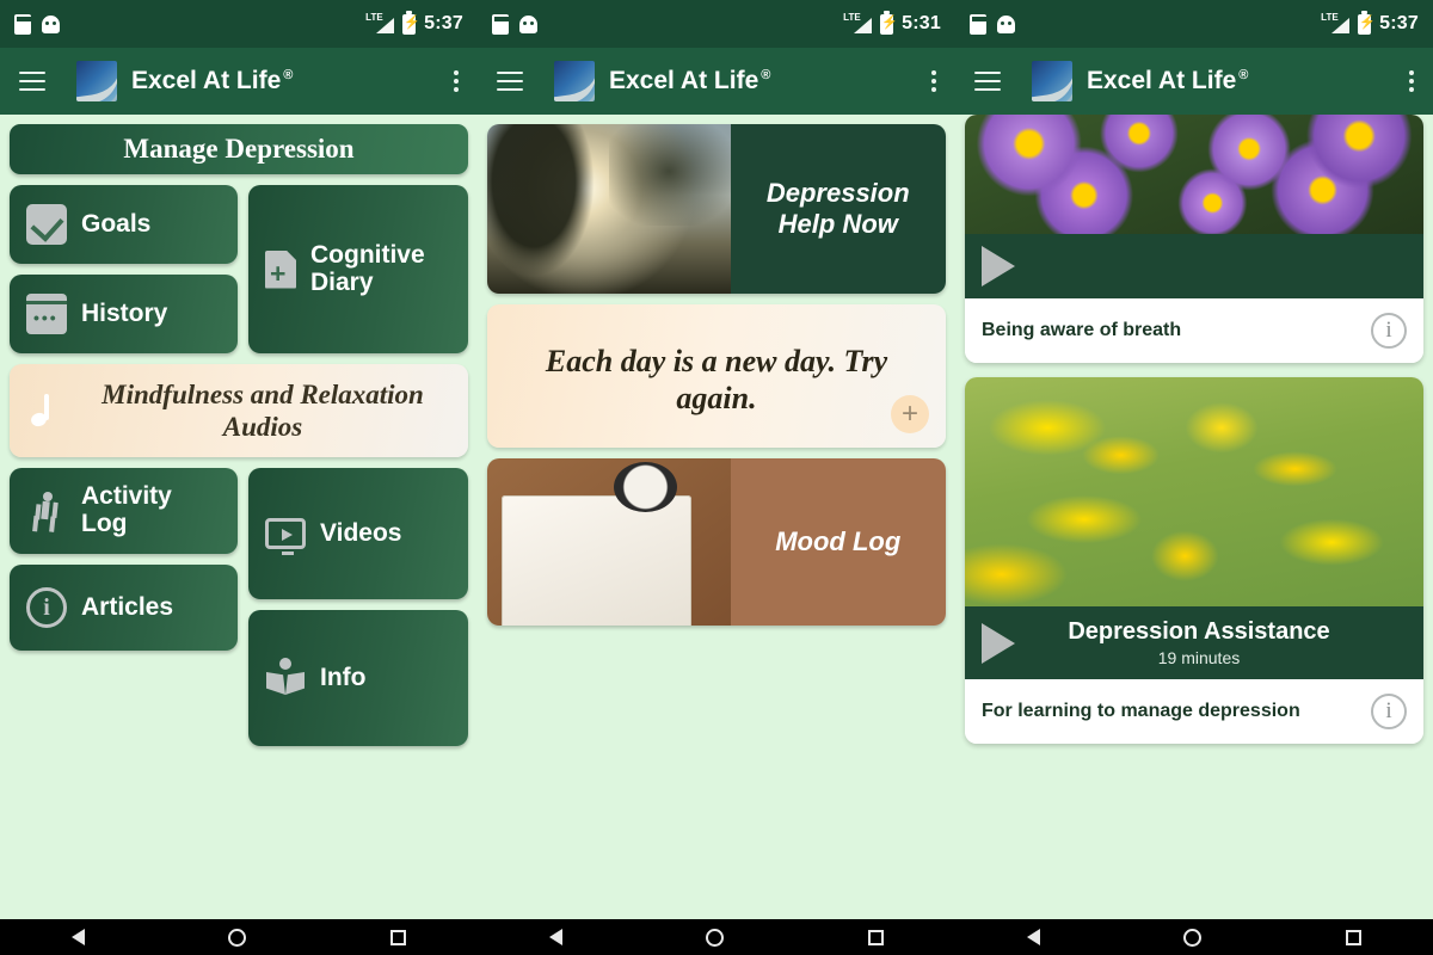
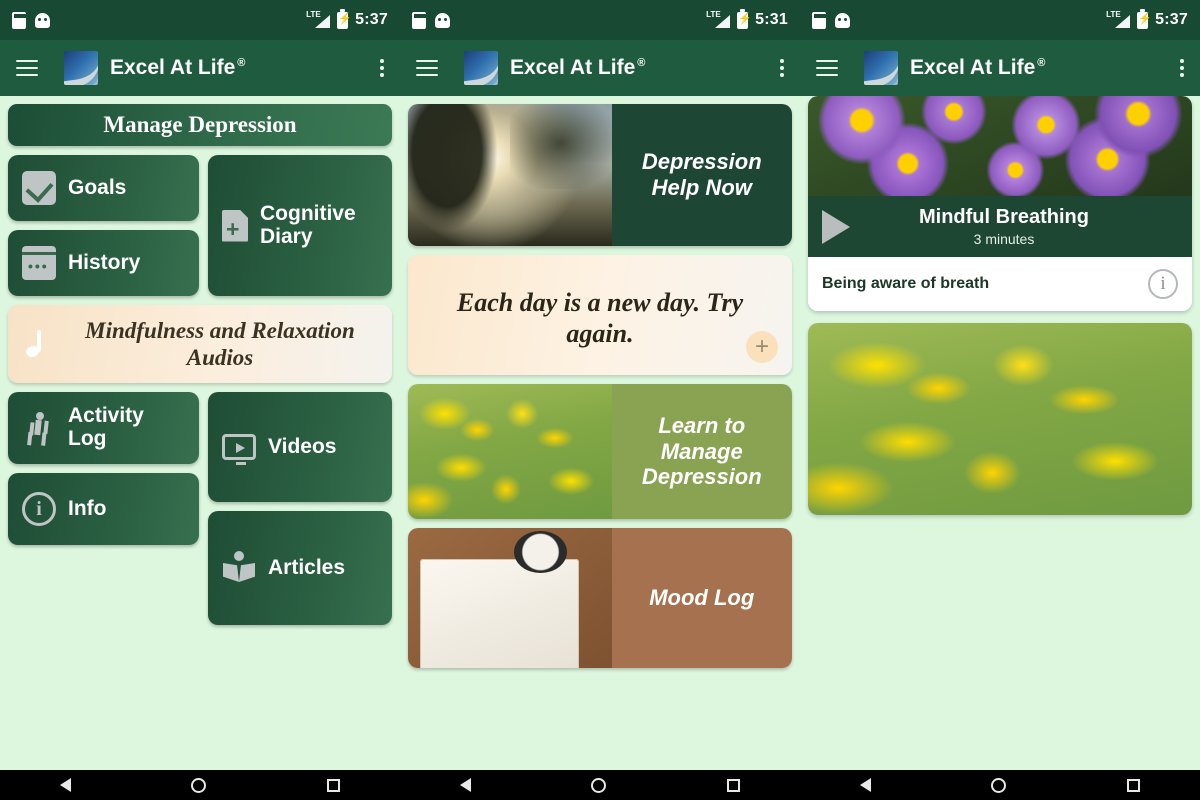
  LTE
  5:37
  Excel At Life ®
  Manage Depression
  Goals
  History
  Cognitive Diary
  Mindfulness and Relaxation Audios
  Activity Log
- Articles
+ Info
  Videos
- Info
+ Articles
  LTE
  5:31
  Excel At Life ®
  Depression Help Now
  Each day is a new day. Try again.
  +
+ Learn to Manage Depression
  Mood Log
  LTE
  5:37
  Excel At Life ®
+ Mindful Breathing
+ 3 minutes
  Being aware of breath
- Depression Assistance
- 19 minutes
- For learning to manage depression
